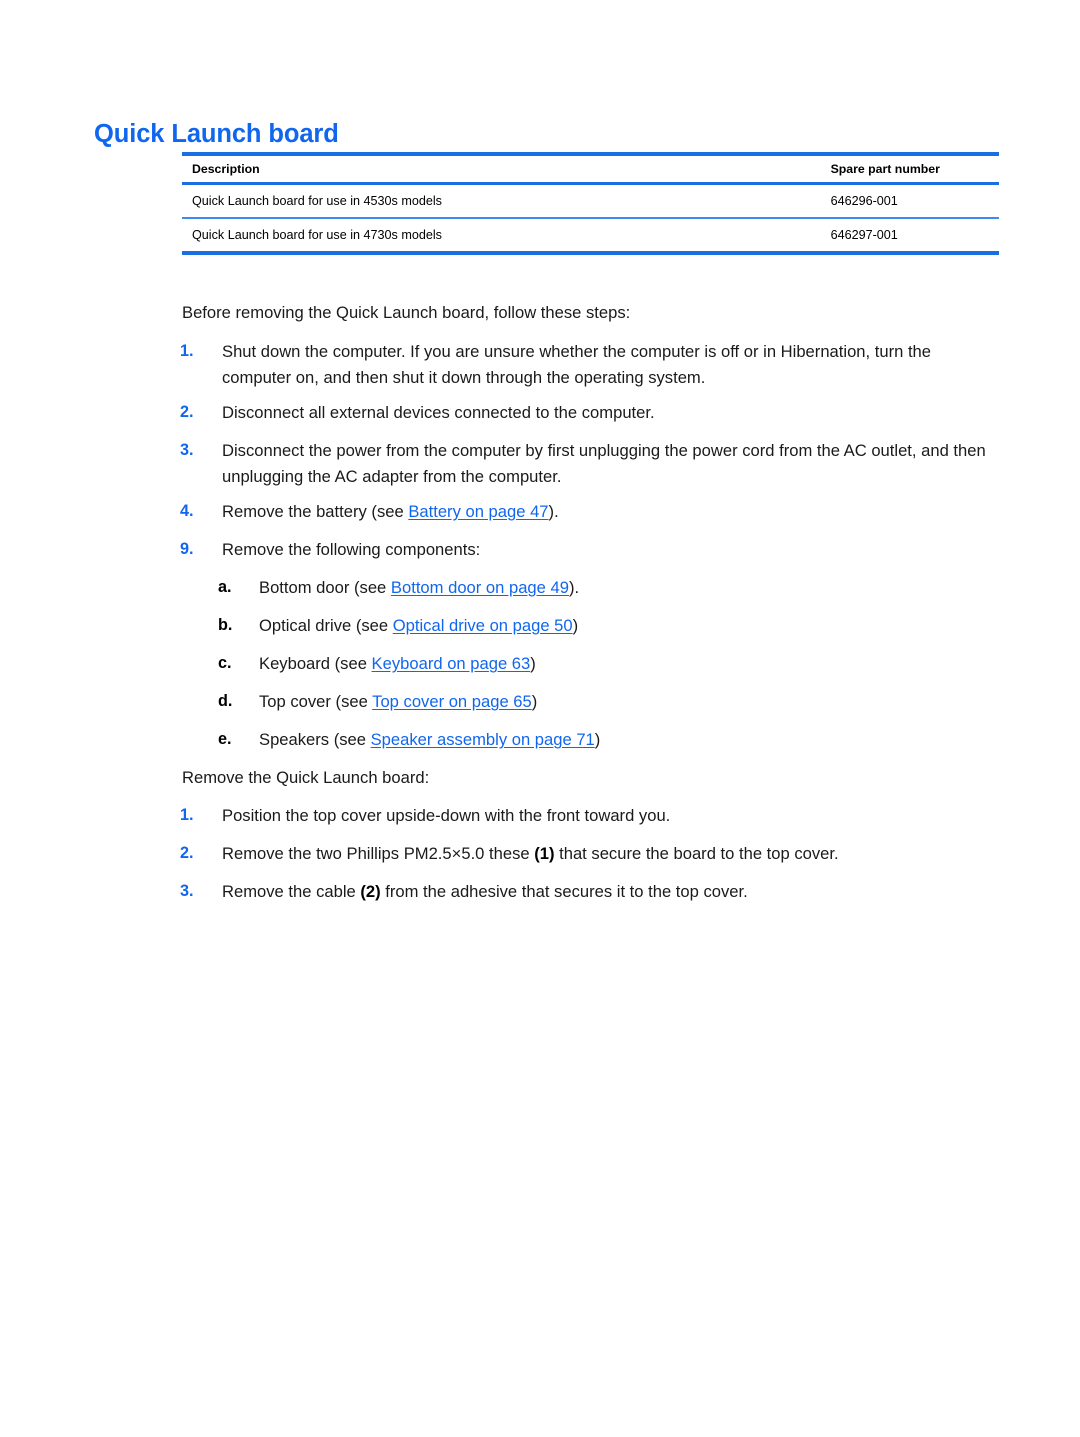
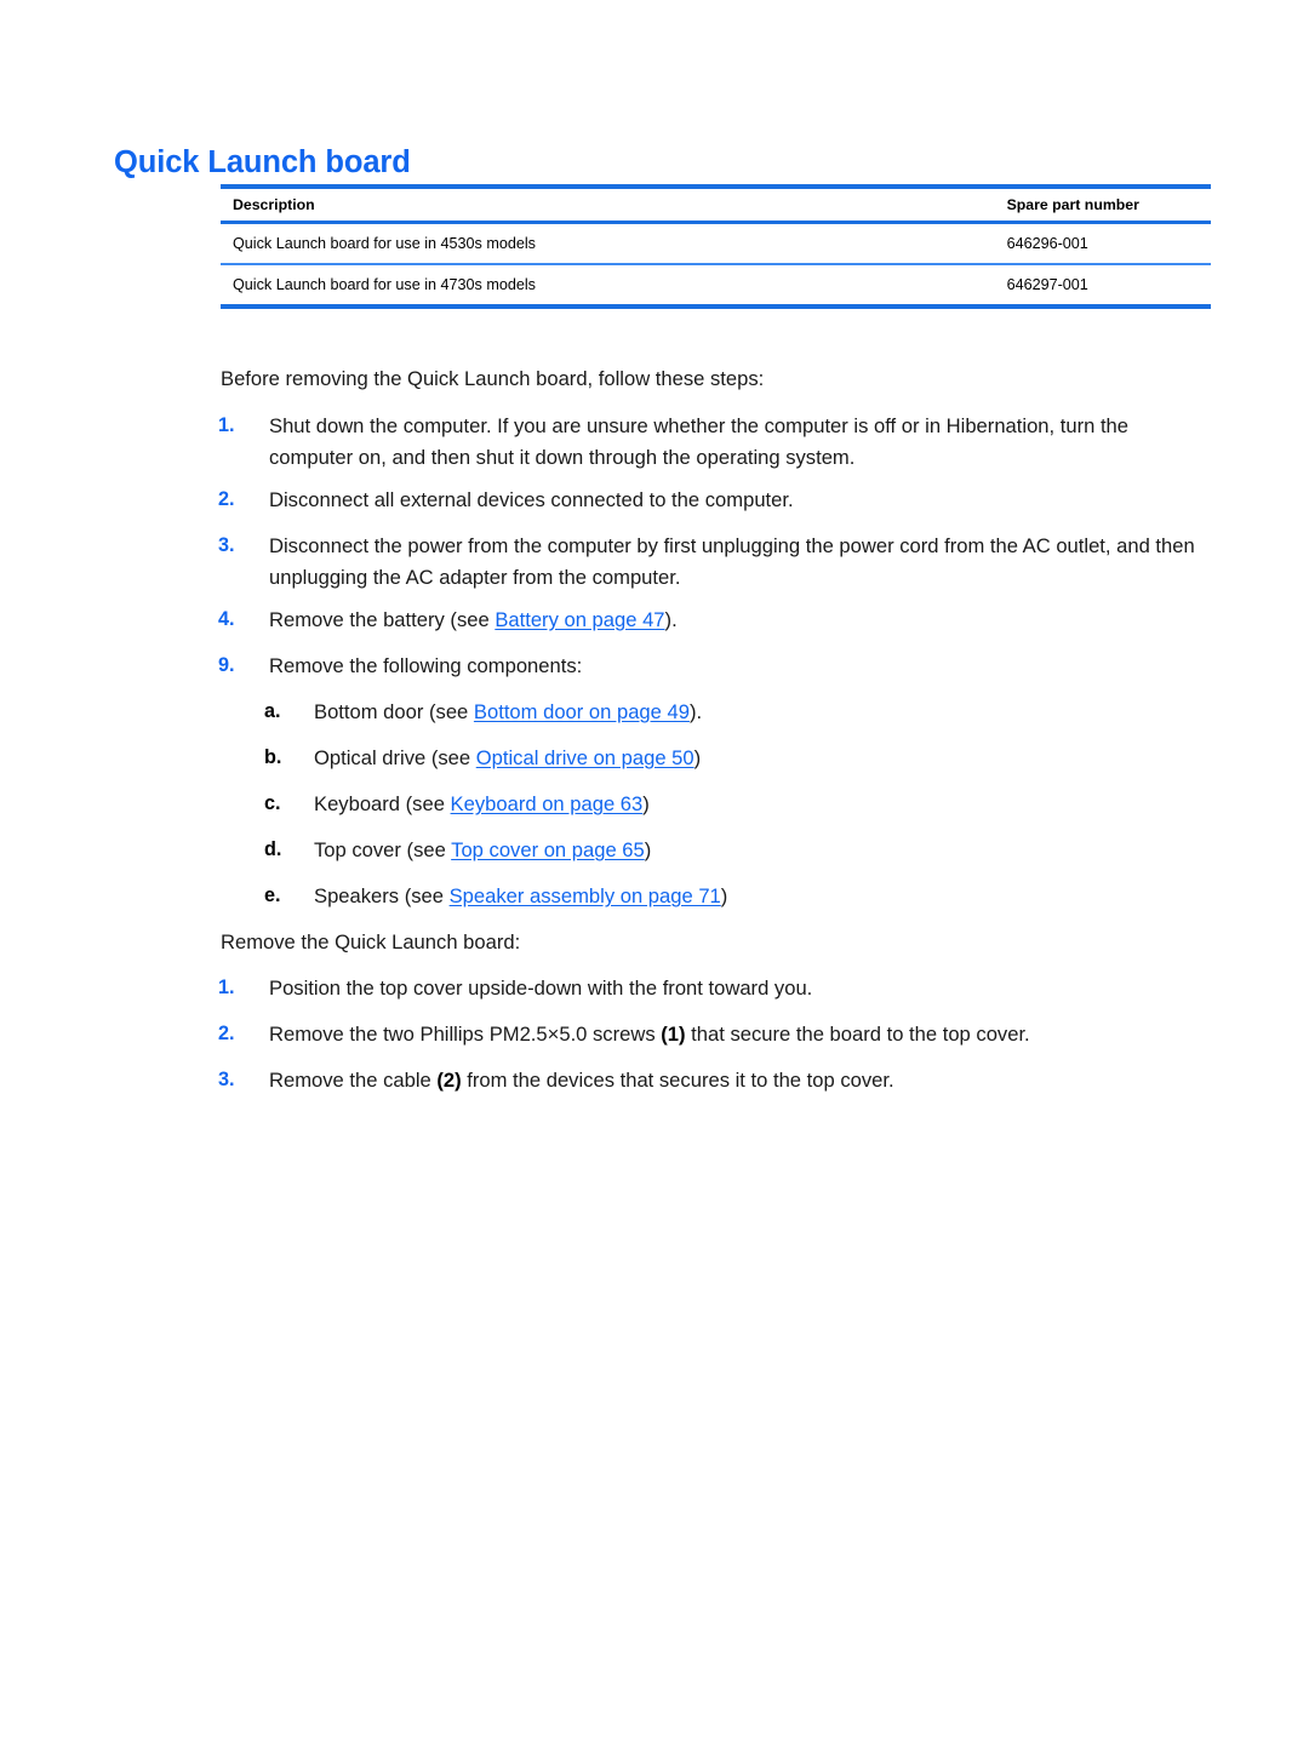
  Quick Launch board
  Description	Spare part number
  Quick Launch board for use in 4530s models	646296-001
  Quick Launch board for use in 4730s models	646297-001
  Before removing the Quick Launch board, follow these steps:
  1.
  Shut down the computer. If you are unsure whether the computer is off or in Hibernation, turn the computer on, and then shut it down through the operating system.
  2.
  Disconnect all external devices connected to the computer.
  3.
  Disconnect the power from the computer by first unplugging the power cord from the AC outlet, and then unplugging the AC adapter from the computer.
  4.
  Remove the battery (see Battery on page 47).
  9.
  Remove the following components:
  a.
  Bottom door (see Bottom door on page 49).
  b.
  Optical drive (see Optical drive on page 50)
  c.
  Keyboard (see Keyboard on page 63)
  d.
  Top cover (see Top cover on page 65)
  e.
  Speakers (see Speaker assembly on page 71)
  Remove the Quick Launch board:
  1.
  Position the top cover upside-down with the front toward you.
  2.
- Remove the two Phillips PM2.5×5.0 these (1) that secure the board to the top cover.
+ Remove the two Phillips PM2.5×5.0 screws (1) that secure the board to the top cover.
  3.
- Remove the cable (2) from the adhesive that secures it to the top cover.
+ Remove the cable (2) from the devices that secures it to the top cover.
